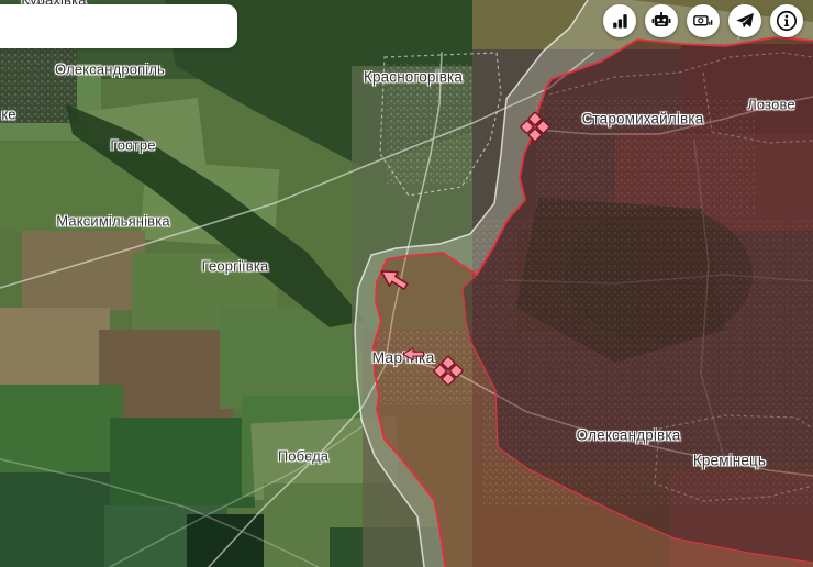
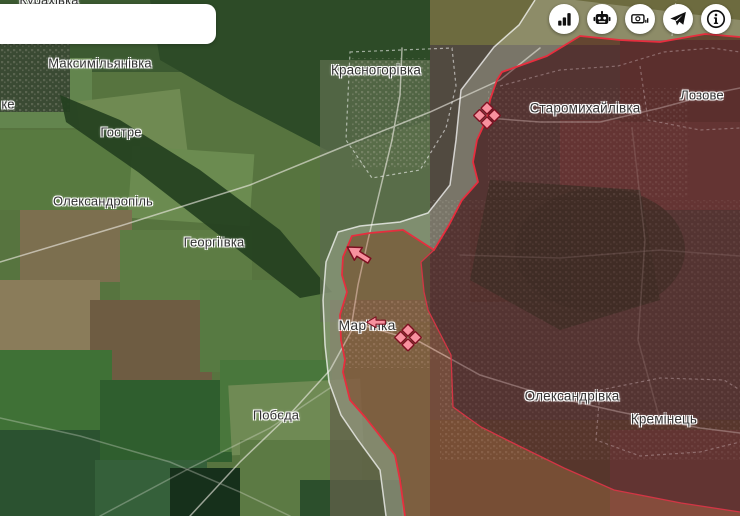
  Курахівка
- Олександропіль
+ Максимільянівка
  ке
  Гостре
- Максимільянівка
+ Олександропіль
  Георгіївка
  Красногорівка
  Старомихайлівка
  Лозове
  Мар'нка
  Побєда
  Олександрівка
  Кремінець
